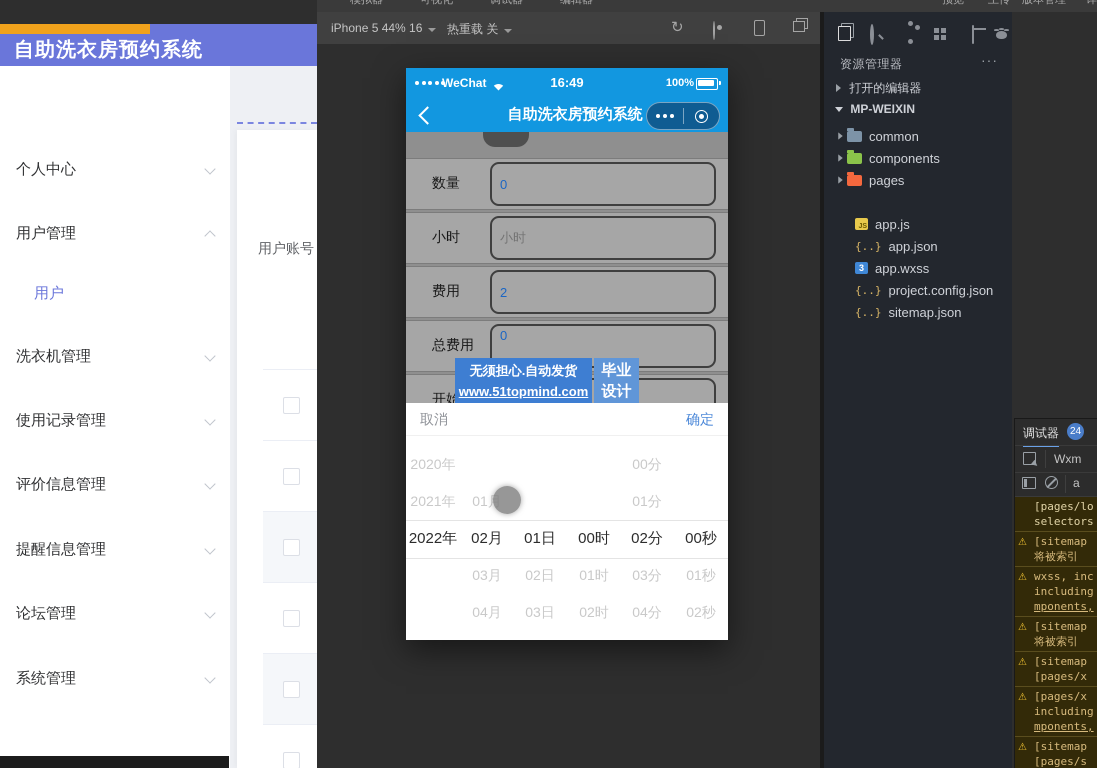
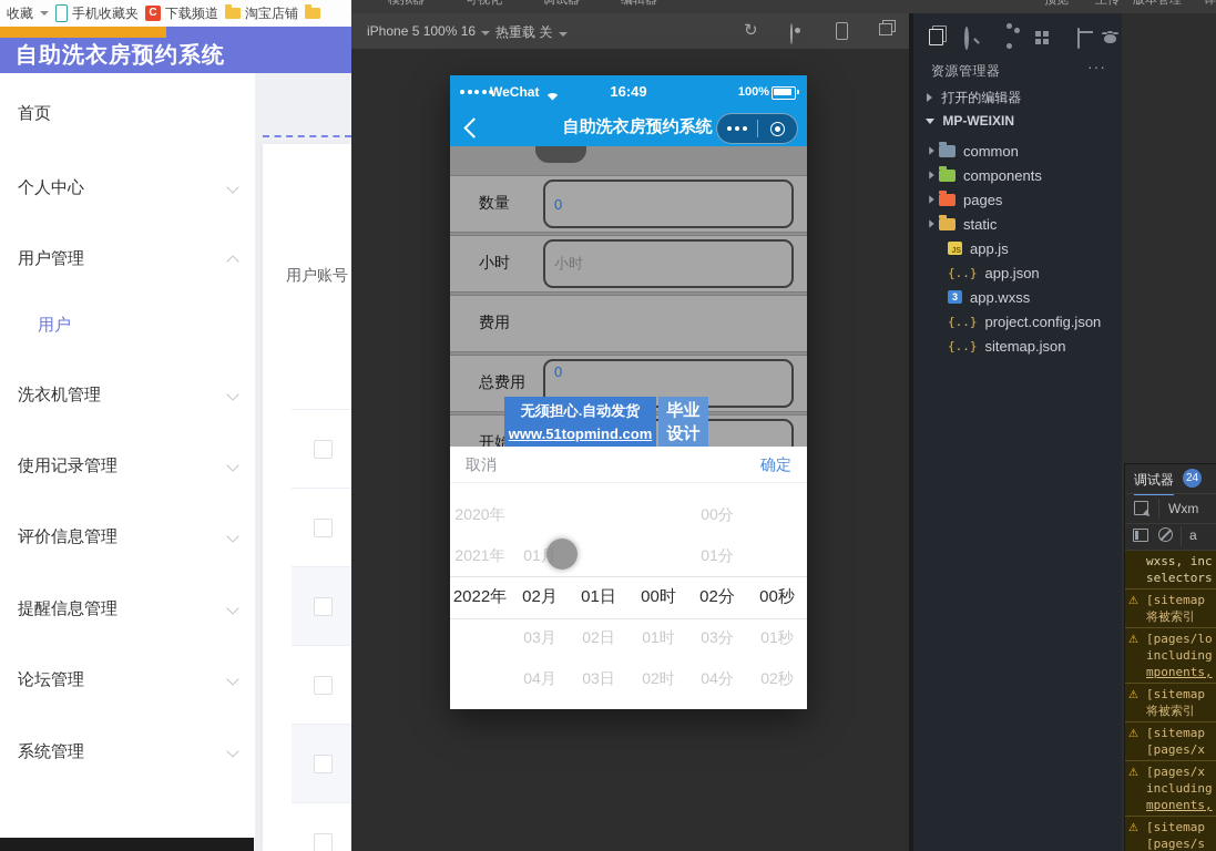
+ 收藏
+ 手机收藏夹
+ C
+ 下载频道
+ 淘宝店铺
  自助洗衣房预约系统
  用户账号
+ 首页
  个人中心
  用户管理
  用户
  洗衣机管理
  使用记录管理
  评价信息管理
  提醒信息管理
  论坛管理
  系统管理
  模拟器
  可视化
  调试器
  编辑器
  预览
  上传
  版本管理
- iPhone 5 44% 16
+ iPhone 5 100% 16
  热重载 关
  ↻
  WeChat
  16:49
  100%
  自助洗衣房预约系统
  数量
  0
  小时
  小时
  费用
- 2
  总费用
  0
  无须担心.自动发货
  www.51topmind.com
  毕业
  设计
  取消
  确定
  2020年
  2021年
  2022年
  01月
  02月
  03月
  04月
  01日
  02日
  03日
  00时
  01时
  02时
  00分
  01分
  02分
  03分
  04分
  00秒
  01秒
  02秒
  资源管理器
  ···
  打开的编辑器
  MP-WEIXIN
  common
  components
  pages
+ static
  app.js
  {..}
  app.json
  3
  app.wxss
  {..}
  project.config.json
  {..}
  sitemap.json
  调试器
  24
  Wxm
  a
- [pages/lo
+ wxss, inc
  selectors
  ⚠
  [sitemap
  将被索引
  ⚠
- wxss, inc
+ [pages/lo
  including
  mponents,
  ⚠
  [sitemap
  将被索引
  ⚠
  [sitemap
  [pages/x
  ⚠
  [pages/x
  including
  mponents,
  ⚠
  [sitemap
  [pages/s
